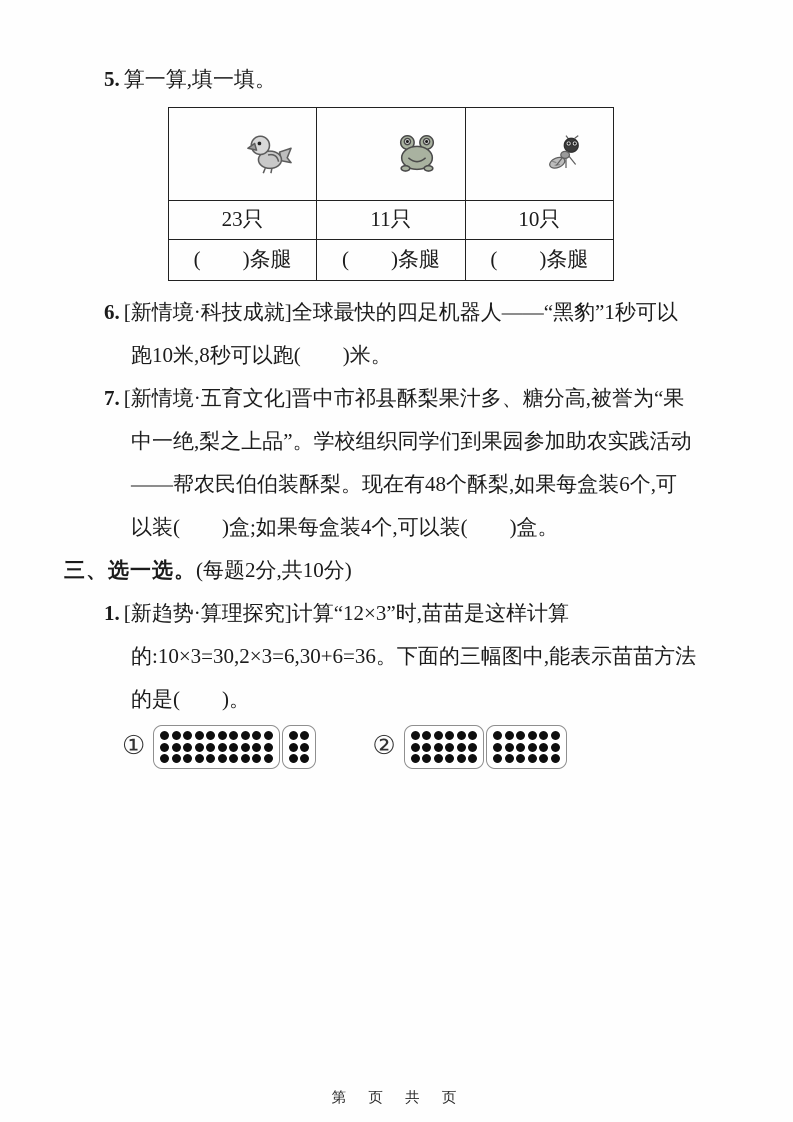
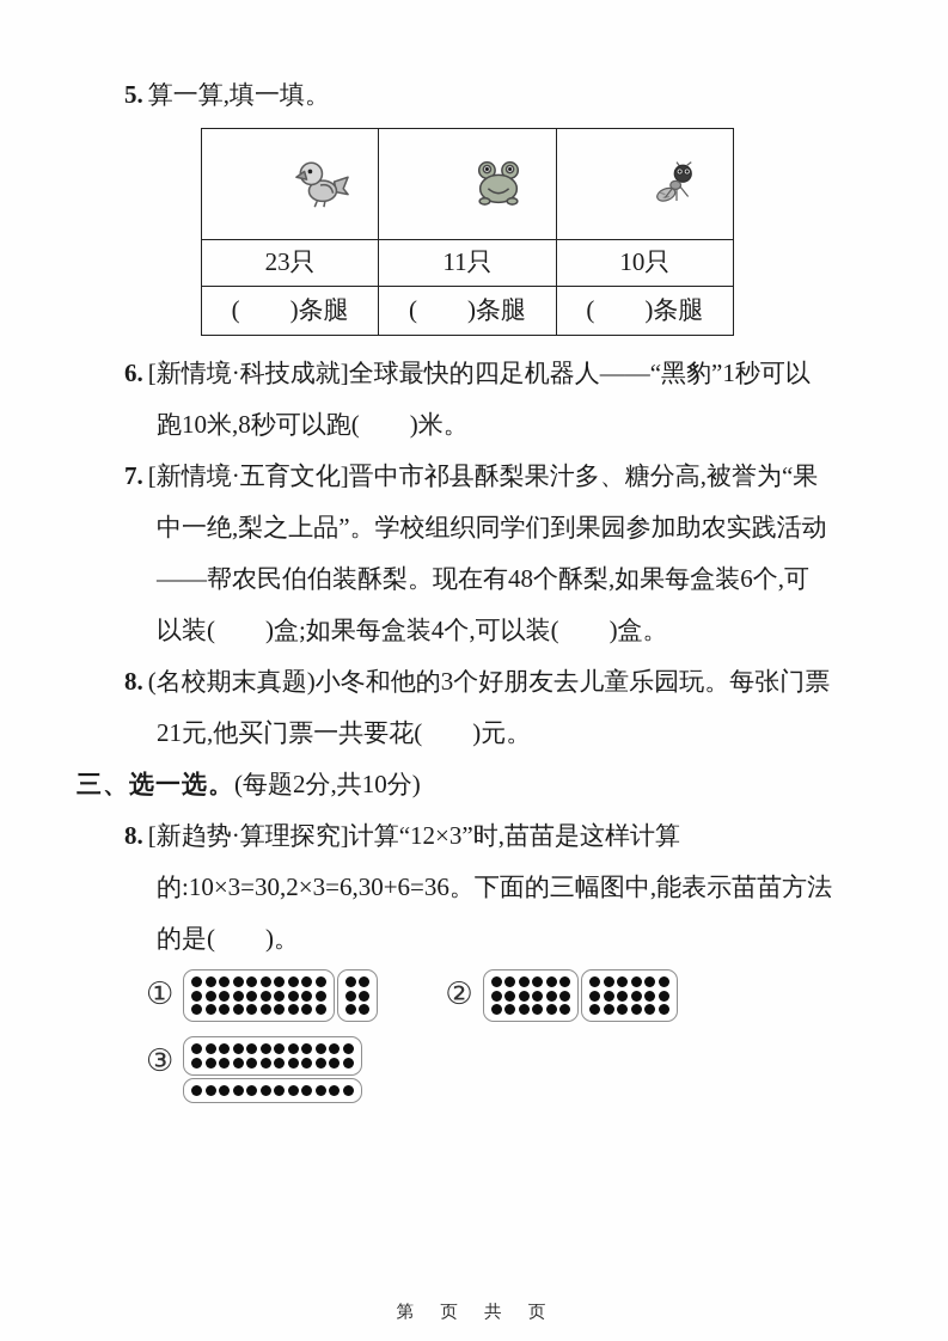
  5. 算一算,填一填。
  23只	11只	10只
  ( )条腿	( )条腿	( )条腿
  6. [新情境·科技成就]全球最快的四足机器人——“黑豹”1秒可以跑10米,8秒可以跑( )米。
  7. [新情境·五育文化]晋中市祁县酥梨果汁多、糖分高,被誉为“果中一绝,梨之上品”。学校组织同学们到果园参加助农实践活动——帮农民伯伯装酥梨。现在有48个酥梨,如果每盒装6个,可以装( )盒;如果每盒装4个,可以装( )盒。
+ 8. (名校期末真题)小冬和他的3个好朋友去儿童乐园玩。每张门票21元,他买门票一共要花( )元。
  三、选一选。(每题2分,共10分)
- 1. [新趋势·算理探究]计算“12×3”时,苗苗是这样计算的:10×3=30,2×3=6,30+6=36。下面的三幅图中,能表示苗苗方法的是( )。
+ 8. [新趋势·算理探究]计算“12×3”时,苗苗是这样计算的:10×3=30,2×3=6,30+6=36。下面的三幅图中,能表示苗苗方法的是( )。
  ①
  ②
+ ③
  第 页 共 页
